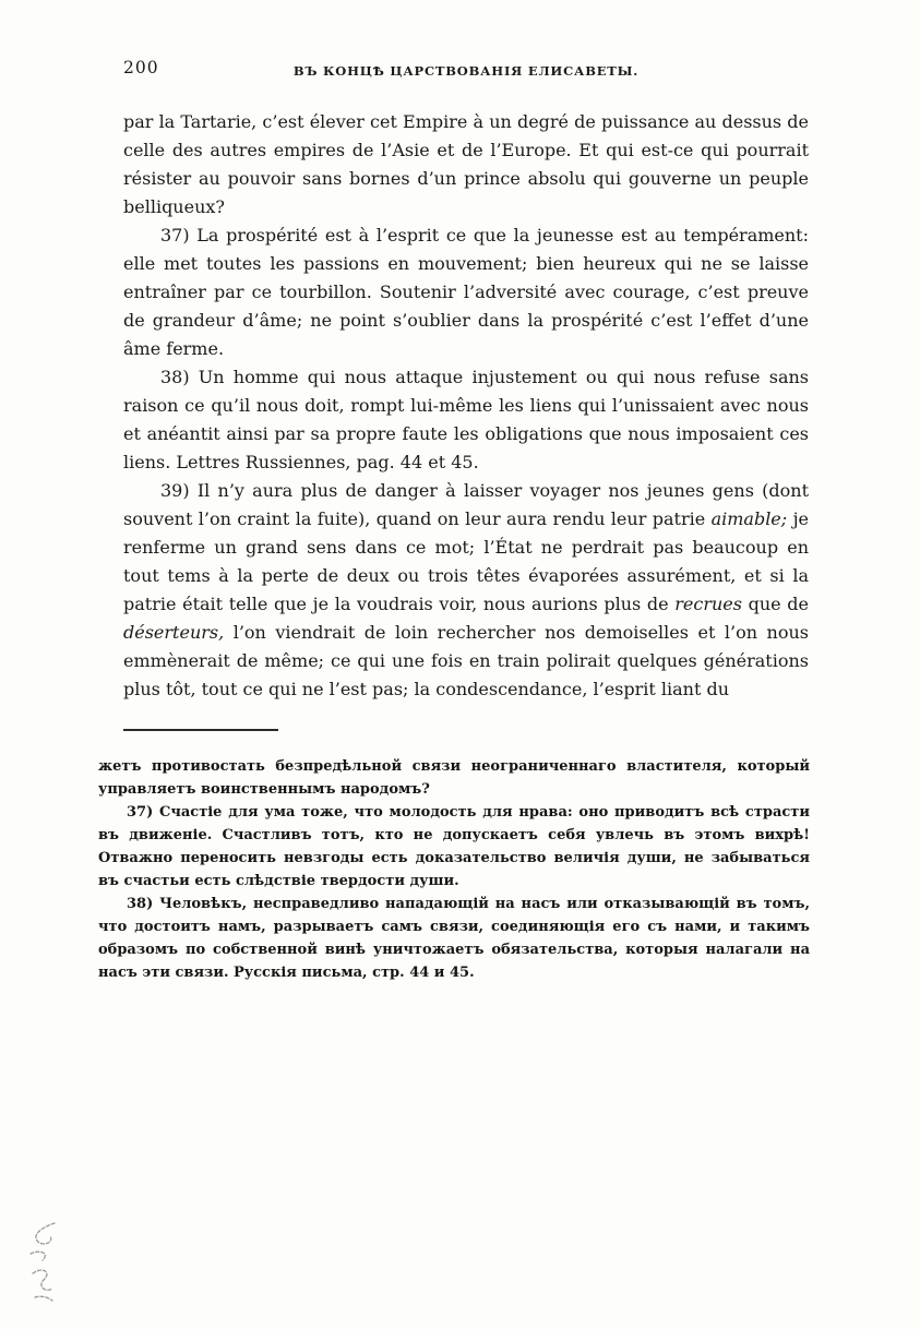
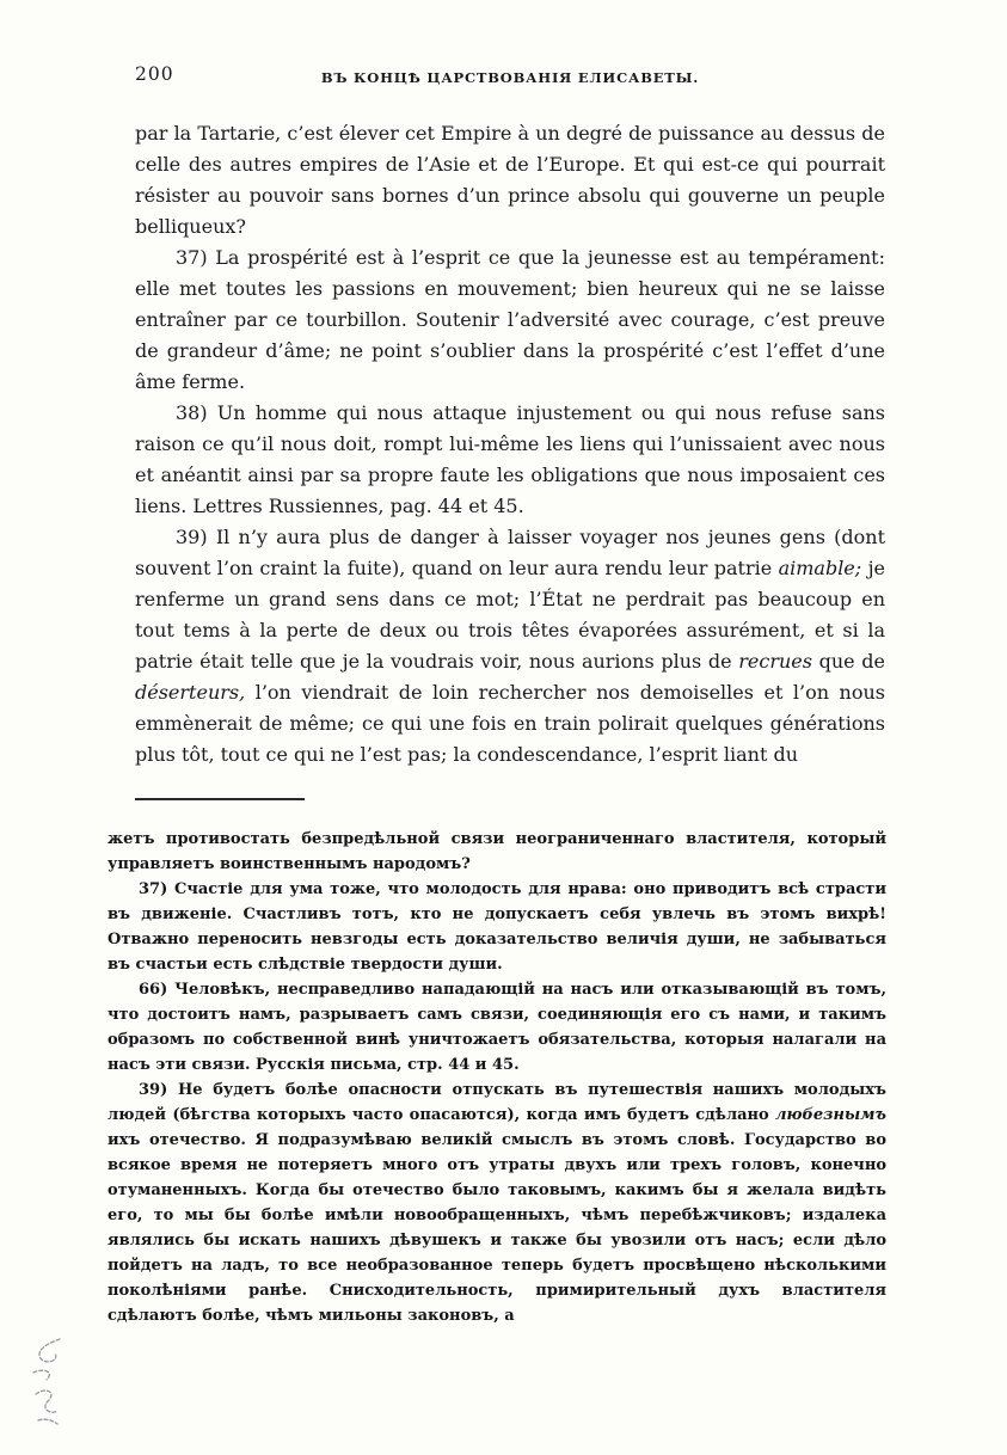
  200
  ВЪ КОНЦѢ ЦАРСТВОВАНІЯ ЕЛИСАВЕТЫ.
  par la Tartarie, c’est élever cet Empire à un degré de puissance au dessus de celle des autres empires de l’Asie et de l’Europe. Et qui est-ce qui pourrait résister au pouvoir sans bornes d’un prince absolu qui gouverne un peuple belliqueux?
  37) La prospérité est à l’esprit ce que la jeunesse est au tempérament: elle met toutes les passions en mouvement; bien heureux qui ne se laisse entraîner par ce tourbillon. Soutenir l’adversité avec courage, c’est preuve de grandeur d’âme; ne point s’oublier dans la prospérité c’est l’effet d’une âme ferme.
  38) Un homme qui nous attaque injustement ou qui nous refuse sans raison ce qu’il nous doit, rompt lui-même les liens qui l’unissaient avec nous et anéantit ainsi par sa propre faute les obligations que nous imposaient ces liens. Lettres Russiennes, pag. 44 et 45.
  39) Il n’y aura plus de danger à laisser voyager nos jeunes gens (dont souvent l’on craint la fuite), quand on leur aura rendu leur patrie aimable; je renferme un grand sens dans ce mot; l’État ne perdrait pas beaucoup en tout tems à la perte de deux ou trois têtes évaporées assurément, et si la patrie était telle que je la voudrais voir, nous aurions plus de recrues que de déserteurs, l’on viendrait de loin rechercher nos demoiselles et l’on nous emmènerait de même; ce qui une fois en train polirait quelques générations plus tôt, tout ce qui ne l’est pas; la condescendance, l’esprit liant du
  жетъ противостать безпредѣльной связи неограниченнаго властителя, который управляетъ воинственнымъ народомъ?
  37) Счастіе для ума тоже, что молодость для нрава: оно приводитъ всѣ страсти въ движеніе. Счастливъ тотъ, кто не допускаетъ себя увлечь въ этомъ вихрѣ! Отважно переносить невзгоды есть доказательство величія души, не забываться въ счастьи есть слѣдствіе твердости души.
- 38) Человѣкъ, несправедливо нападающій на насъ или отказывающій въ томъ, что достоитъ намъ, разрываетъ самъ связи, соединяющія его съ нами, и такимъ образомъ по собственной винѣ уничтожаетъ обязательства, которыя налагали на насъ эти связи. Русскія письма, стр. 44 и 45.
+ 66) Человѣкъ, несправедливо нападающій на насъ или отказывающій въ томъ, что достоитъ намъ, разрываетъ самъ связи, соединяющія его съ нами, и такимъ образомъ по собственной винѣ уничтожаетъ обязательства, которыя налагали на насъ эти связи. Русскія письма, стр. 44 и 45.
+ 39) Не будетъ болѣе опасности отпускать въ путешествія нашихъ молодыхъ людей (бѣгства которыхъ часто опасаются), когда имъ будетъ сдѣлано любезнымъ ихъ отечество. Я подразумѣваю великій смыслъ въ этомъ словѣ. Государство во всякое время не потеряетъ много отъ утраты двухъ или трехъ головъ, конечно отуманенныхъ. Когда бы отечество было таковымъ, какимъ бы я желала видѣть его, то мы бы болѣе имѣли новообращенныхъ, чѣмъ перебѣжчиковъ; издалека являлись бы искать нашихъ дѣвушекъ и также бы увозили отъ насъ; если дѣло пойдетъ на ладъ, то все необразованное теперь будетъ просвѣщено нѣсколькими поколѣніями ранѣе. Снисходительность, примирительный духъ властителя сдѣлаютъ болѣе, чѣмъ мильоны законовъ, а
